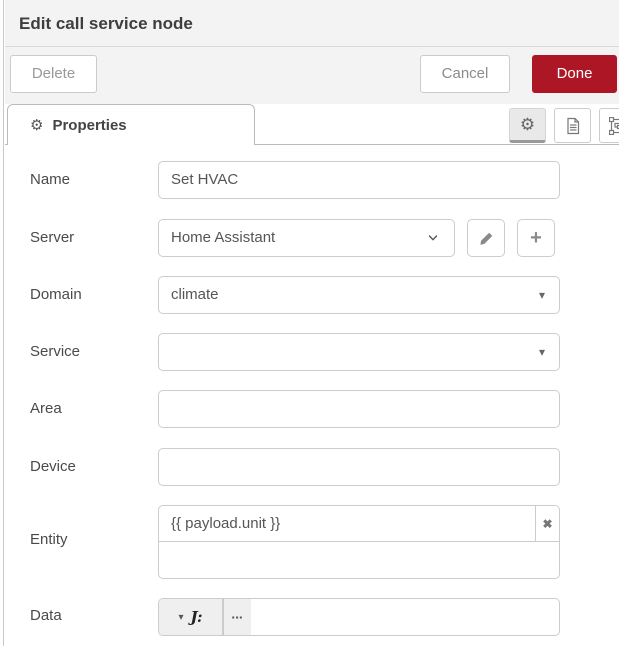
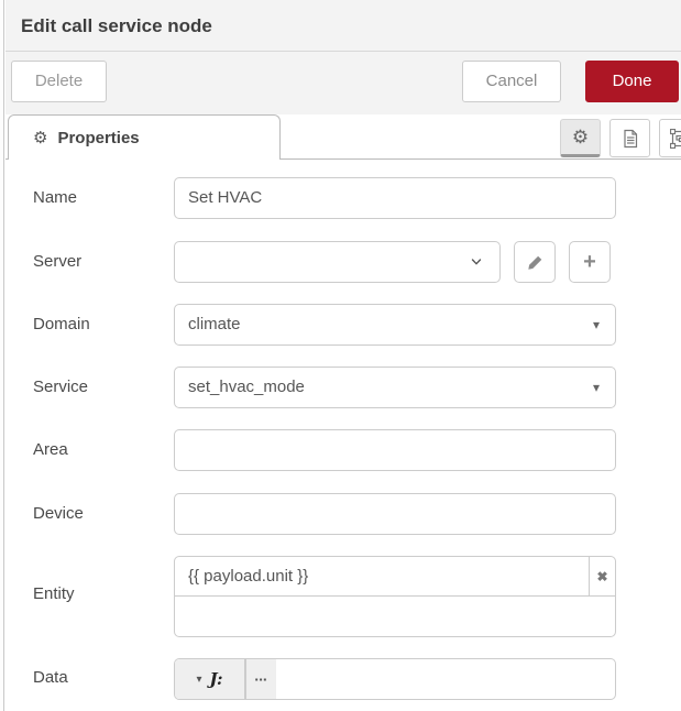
  Edit call service node
  Delete
  Cancel
  Done
  ⚙
  Properties
  ⚙
  Name
  Set HVAC
  Server
- Home Assistant
  +
  Domain
  climate
  ▾
  Service
+ set_hvac_mode
  ▾
  Area
  Device
  Entity
  {{ payload.unit }}
  ✖
  Data
  ▾
  J:
  ▪▪▪
